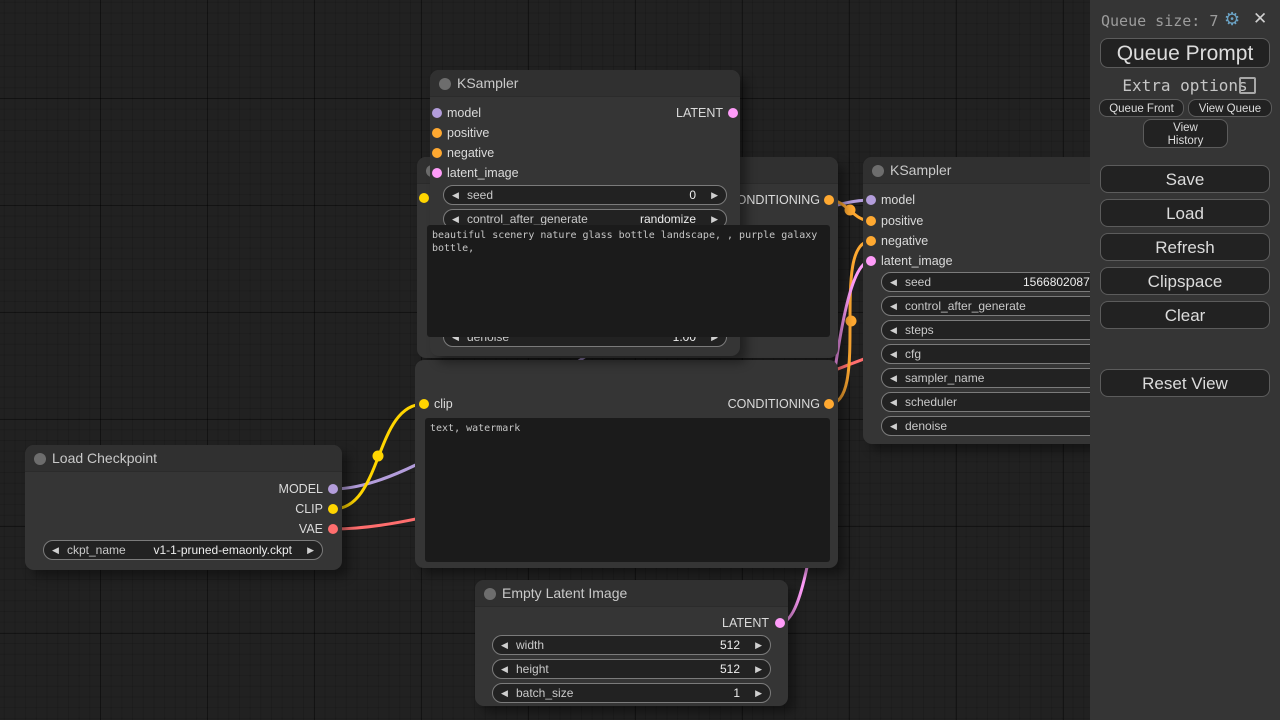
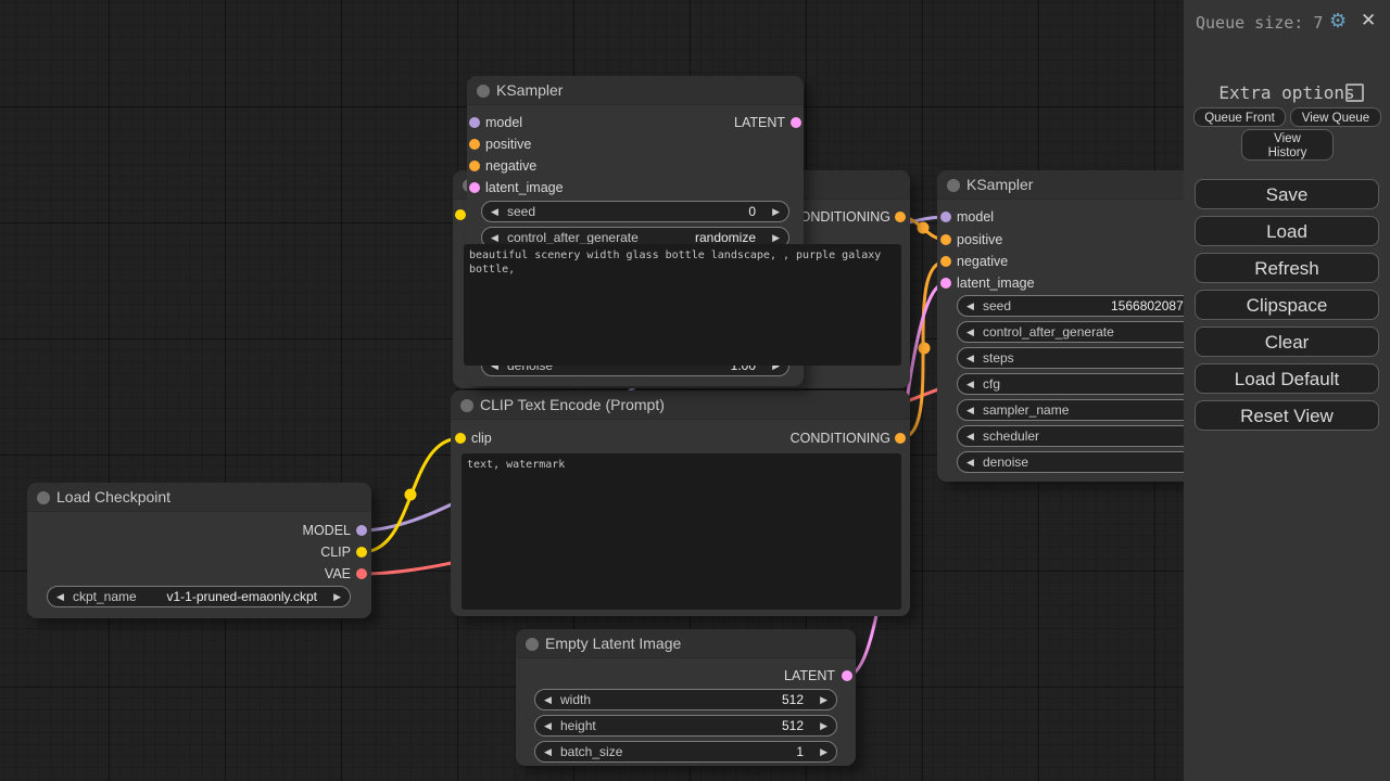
  ONDITIONING
  KSampler
  model
  positive
  negative
  latent_image
  LATENT
  ◀
  seed
  0
  ▶
  ◀
  control_after_generate
  randomize
  ▶
  ◀
  denoise
  1.00
  ▶
- beautiful scenery nature glass bottle landscape, , purple galaxy bottle,
+ beautiful scenery width glass bottle landscape, , purple galaxy bottle,
+ CLIP Text Encode (Prompt)
  clip
  CONDITIONING
  text, watermark
  Load Checkpoint
  MODEL
  CLIP
  VAE
  ◀
  ckpt_name
  v1-1-pruned-emaonly.ckpt
  ▶
  Empty Latent Image
  LATENT
  ◀
  width
  512
  ▶
  ◀
  height
  512
  ▶
  ◀
  batch_size
  1
  ▶
  KSampler
  model
  positive
  negative
  latent_image
  ◀
  seed
  1566802087
  ◀
  control_after_generate
  ◀
  steps
  ◀
  cfg
  ◀
  sampler_name
  ◀
  scheduler
  ◀
  denoise
  Queue size: 7
- Queue Prompt
  Extra options
  Queue Front
  View Queue
  View History
  Save
  Load
  Refresh
  Clipspace
  Clear
+ Load Default
  Reset View
  ⚙
  ✕
